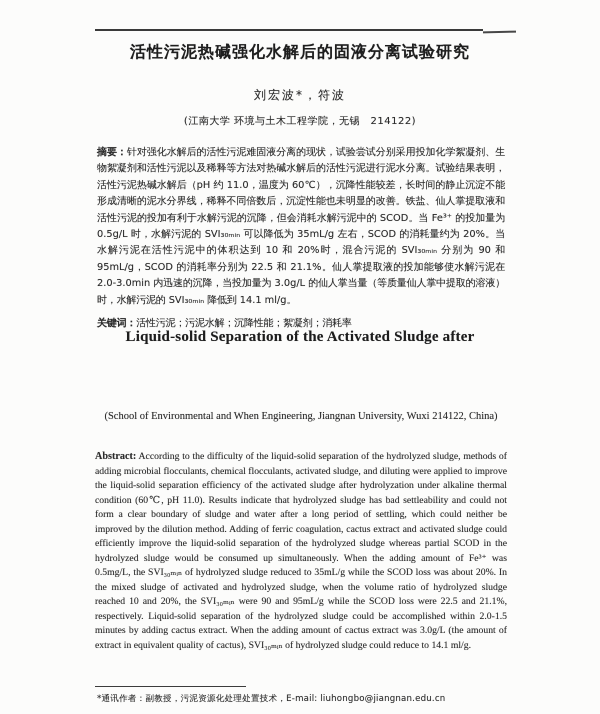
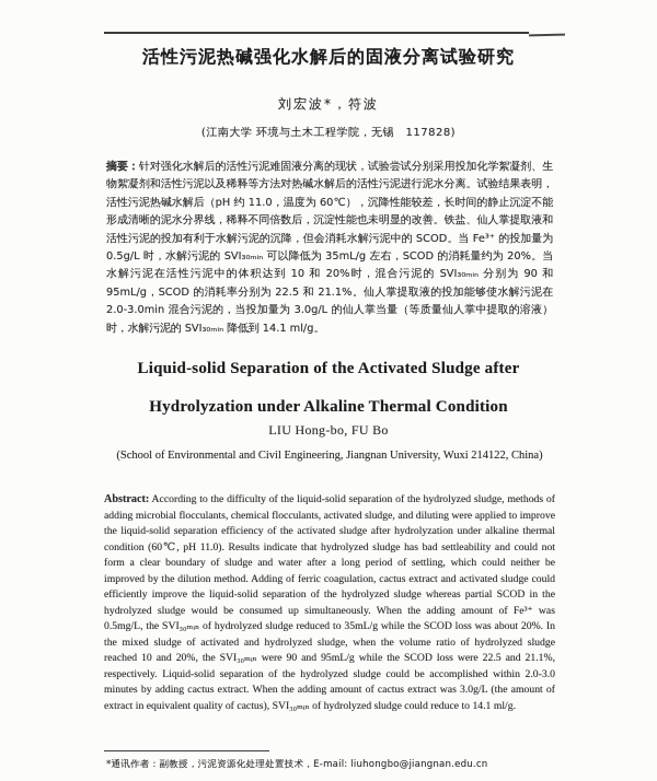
  活性污泥热碱强化水解后的固液分离试验研究
  刘宏波*，符波
- (江南大学 环境与土木工程学院，无锡 214122)
+ (江南大学 环境与土木工程学院，无锡 117828)
- 摘要：针对强化水解后的活性污泥难固液分离的现状，试验尝试分别采用投加化学絮凝剂、生物絮凝剂和活性污泥以及稀释等方法对热碱水解后的活性污泥进行泥水分离。试验结果表明，活性污泥热碱水解后（pH 约 11.0，温度为 60℃），沉降性能较差，长时间的静止沉淀不能形成清晰的泥水分界线，稀释不同倍数后，沉淀性能也未明显的改善。铁盐、仙人掌提取液和活性污泥的投加有利于水解污泥的沉降，但会消耗水解污泥中的 SCOD。当 Fe³⁺ 的投加量为 0.5g/L 时，水解污泥的 SVI₃₀ₘᵢₙ 可以降低为 35mL/g 左右，SCOD 的消耗量约为 20%。当水解污泥在活性污泥中的体积达到 10 和 20%时，混合污泥的 SVI₃₀ₘᵢₙ 分别为 90 和 95mL/g，SCOD 的消耗率分别为 22.5 和 21.1%。仙人掌提取液的投加能够使水解污泥在 2.0-3.0min 内迅速的沉降，当投加量为 3.0g/L 的仙人掌当量（等质量仙人掌中提取的溶液）时，水解污泥的 SVI₃₀ₘᵢₙ 降低到 14.1 ml/g。
+ 摘要：针对强化水解后的活性污泥难固液分离的现状，试验尝试分别采用投加化学絮凝剂、生物絮凝剂和活性污泥以及稀释等方法对热碱水解后的活性污泥进行泥水分离。试验结果表明，活性污泥热碱水解后（pH 约 11.0，温度为 60℃），沉降性能较差，长时间的静止沉淀不能形成清晰的泥水分界线，稀释不同倍数后，沉淀性能也未明显的改善。铁盐、仙人掌提取液和活性污泥的投加有利于水解污泥的沉降，但会消耗水解污泥中的 SCOD。当 Fe³⁺ 的投加量为 0.5g/L 时，水解污泥的 SVI₃₀ₘᵢₙ 可以降低为 35mL/g 左右，SCOD 的消耗量约为 20%。当水解污泥在活性污泥中的体积达到 10 和 20%时，混合污泥的 SVI₃₀ₘᵢₙ 分别为 90 和 95mL/g，SCOD 的消耗率分别为 22.5 和 21.1%。仙人掌提取液的投加能够使水解污泥在 2.0-3.0min 混合污泥的，当投加量为 3.0g/L 的仙人掌当量（等质量仙人掌中提取的溶液）时，水解污泥的 SVI₃₀ₘᵢₙ 降低到 14.1 ml/g。
- 关键词：活性污泥；污泥水解；沉降性能；絮凝剂；消耗率
  Liquid-solid Separation of the Activated Sludge after
+ Hydrolyzation under Alkaline Thermal Condition
+ LIU Hong-bo, FU Bo
- (School of Environmental and When Engineering, Jiangnan University, Wuxi 214122, China)
+ (School of Environmental and Civil Engineering, Jiangnan University, Wuxi 214122, China)
- Abstract: According to the difficulty of the liquid-solid separation of the hydrolyzed sludge, methods of adding microbial flocculants, chemical flocculants, activated sludge, and diluting were applied to improve the liquid-solid separation efficiency of the activated sludge after hydrolyzation under alkaline thermal condition (60℃, pH 11.0). Results indicate that hydrolyzed sludge has bad settleability and could not form a clear boundary of sludge and water after a long period of settling, which could neither be improved by the dilution method. Adding of ferric coagulation, cactus extract and activated sludge could efficiently improve the liquid-solid separation of the hydrolyzed sludge whereas partial SCOD in the hydrolyzed sludge would be consumed up simultaneously. When the adding amount of Fe³⁺ was 0.5mg/L, the SVI₃₀ₘᵢₙ of hydrolyzed sludge reduced to 35mL/g while the SCOD loss was about 20%. In the mixed sludge of activated and hydrolyzed sludge, when the volume ratio of hydrolyzed sludge reached 10 and 20%, the SVI₃₀ₘᵢₙ were 90 and 95mL/g while the SCOD loss were 22.5 and 21.1%, respectively. Liquid-solid separation of the hydrolyzed sludge could be accomplished within 2.0-1.5 minutes by adding cactus extract. When the adding amount of cactus extract was 3.0g/L (the amount of extract in equivalent quality of cactus), SVI₃₀ₘᵢₙ of hydrolyzed sludge could reduce to 14.1 ml/g.
+ Abstract: According to the difficulty of the liquid-solid separation of the hydrolyzed sludge, methods of adding microbial flocculants, chemical flocculants, activated sludge, and diluting were applied to improve the liquid-solid separation efficiency of the activated sludge after hydrolyzation under alkaline thermal condition (60℃, pH 11.0). Results indicate that hydrolyzed sludge has bad settleability and could not form a clear boundary of sludge and water after a long period of settling, which could neither be improved by the dilution method. Adding of ferric coagulation, cactus extract and activated sludge could efficiently improve the liquid-solid separation of the hydrolyzed sludge whereas partial SCOD in the hydrolyzed sludge would be consumed up simultaneously. When the adding amount of Fe³⁺ was 0.5mg/L, the SVI₃₀ₘᵢₙ of hydrolyzed sludge reduced to 35mL/g while the SCOD loss was about 20%. In the mixed sludge of activated and hydrolyzed sludge, when the volume ratio of hydrolyzed sludge reached 10 and 20%, the SVI₃₀ₘᵢₙ were 90 and 95mL/g while the SCOD loss were 22.5 and 21.1%, respectively. Liquid-solid separation of the hydrolyzed sludge could be accomplished within 2.0-3.0 minutes by adding cactus extract. When the adding amount of cactus extract was 3.0g/L (the amount of extract in equivalent quality of cactus), SVI₃₀ₘᵢₙ of hydrolyzed sludge could reduce to 14.1 ml/g.
  *通讯作者：副教授，污泥资源化处理处置技术，E-mail: liuhongbo@jiangnan.edu.cn
